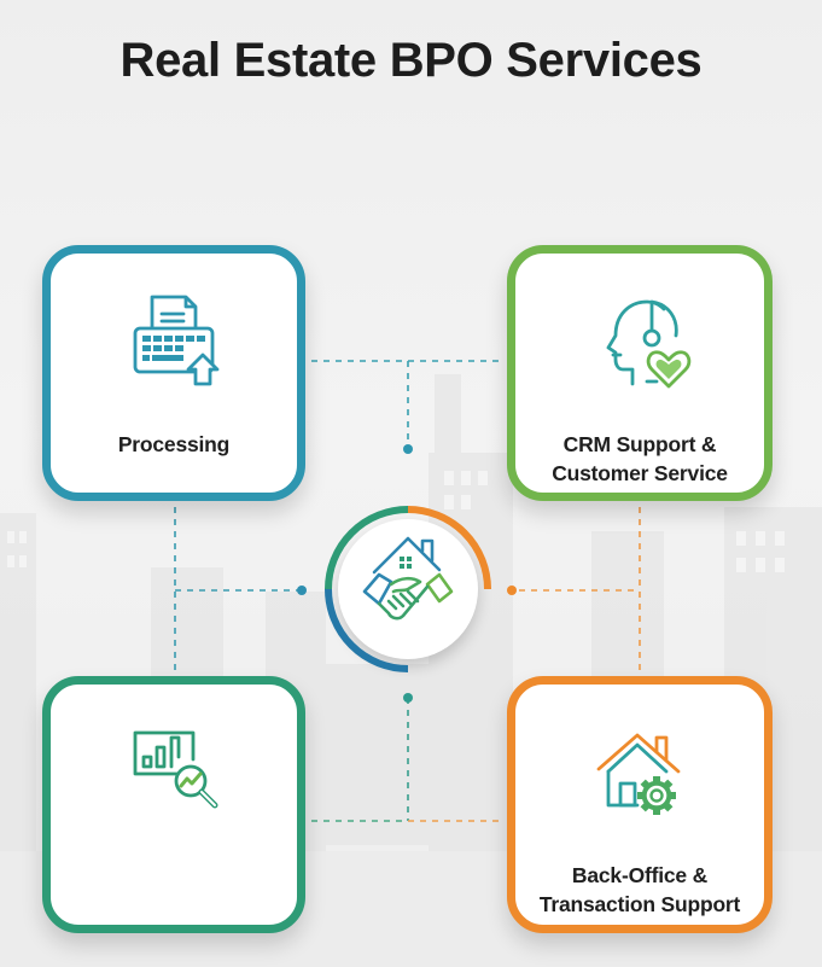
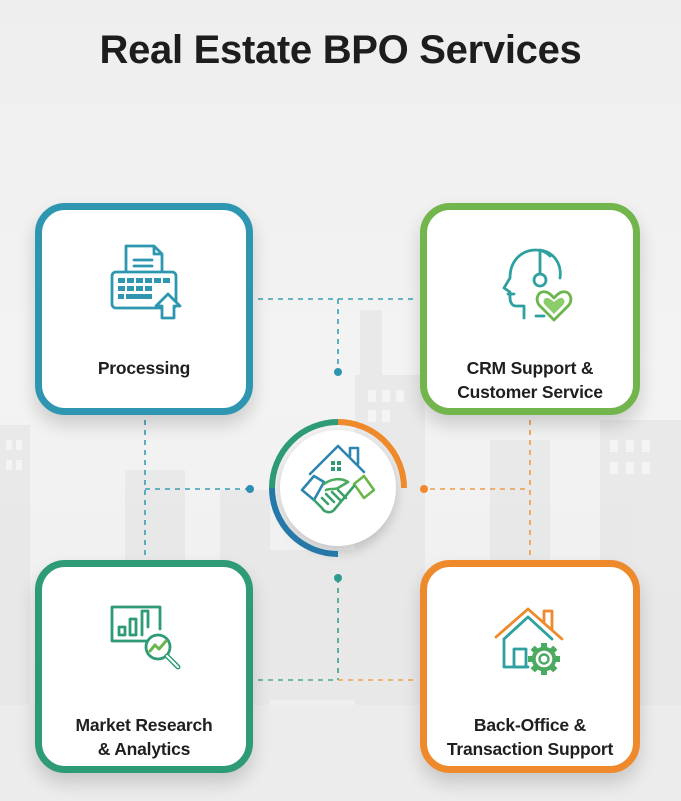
  Real Estate BPO Services
  Processing
  CRM Support &
  Customer Service
+ Market Research
+ & Analytics
  Back-Office &
  Transaction Support
